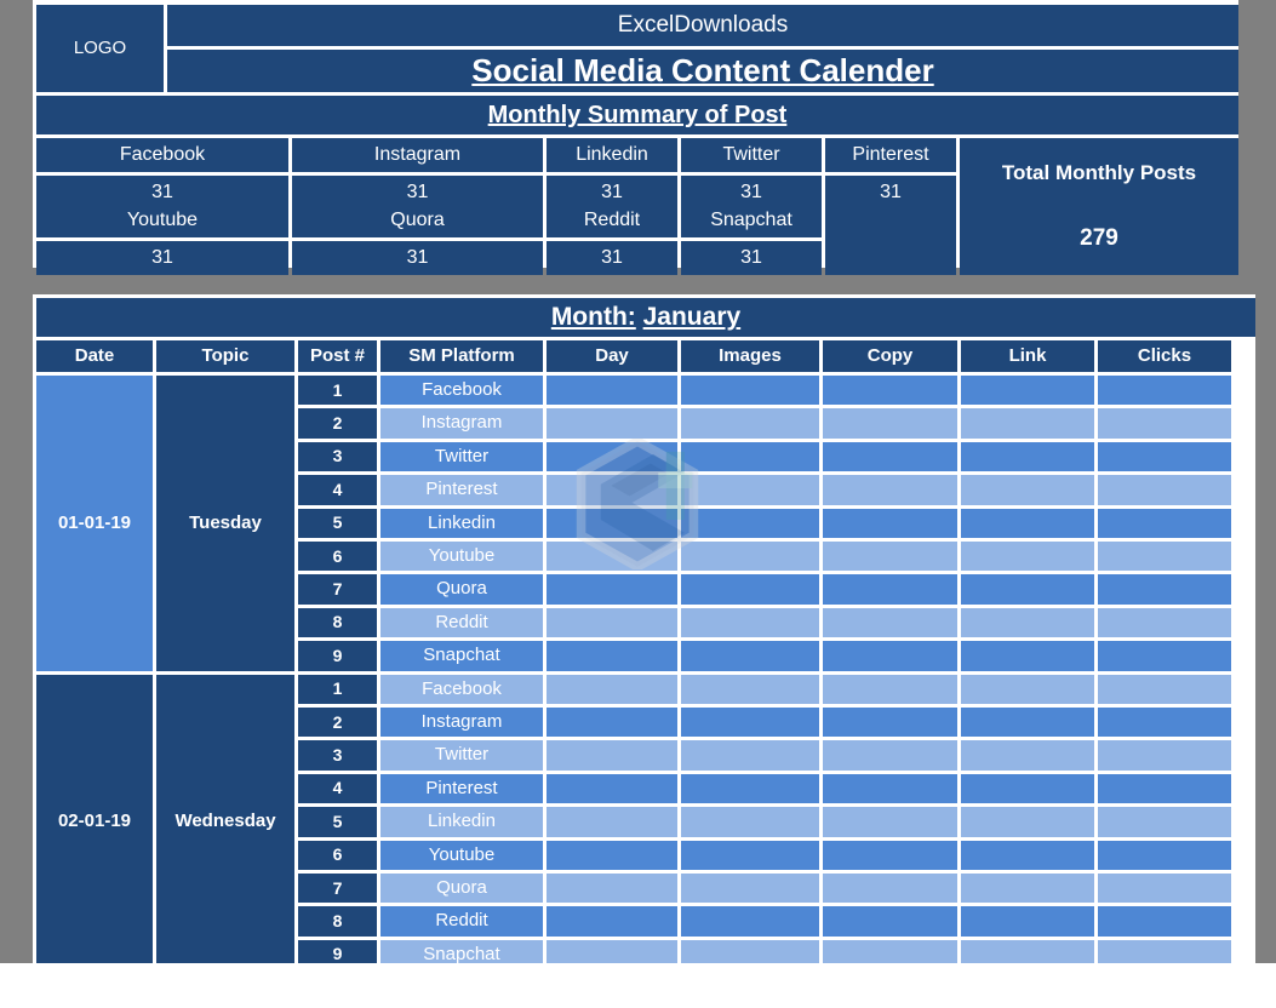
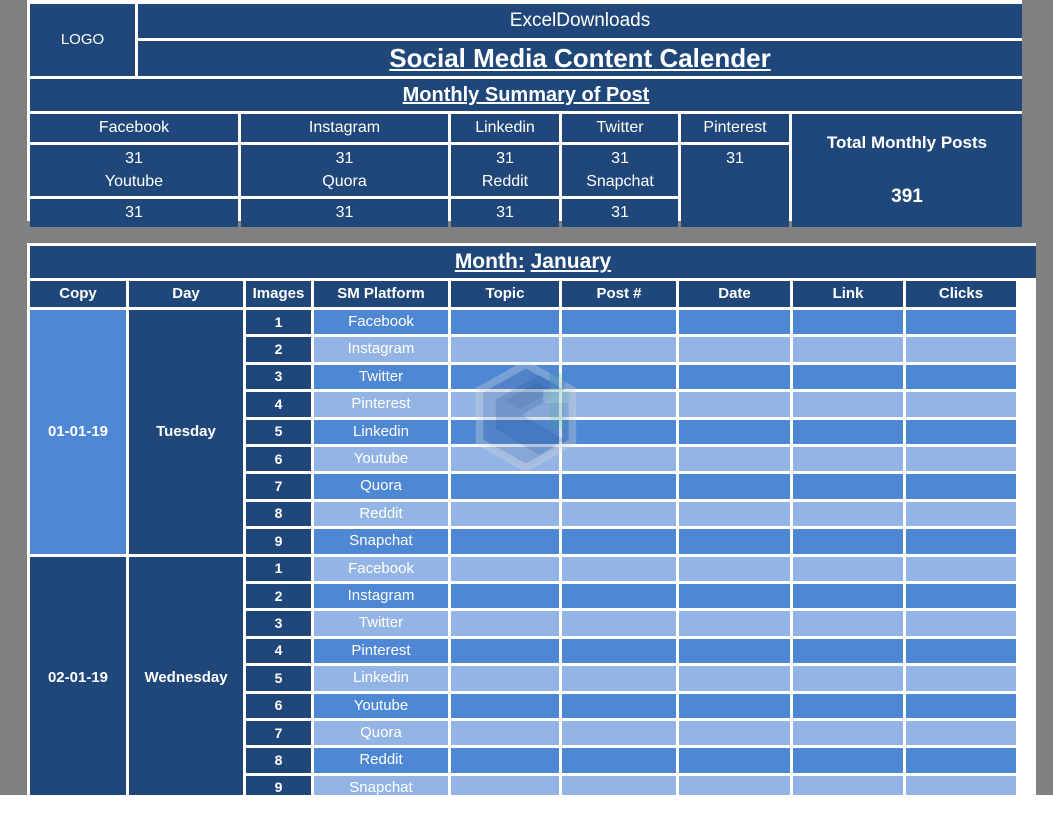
  LOGO
  ExcelDownloads
  Social Media Content Calender
  Monthly Summary of Post
  Facebook
  Instagram
  Linkedin
  Twitter
  Pinterest
  31
  31
  31
  31
  31
  Youtube
  Quora
  Reddit
  Snapchat
  31
  31
  31
  31
  Total Monthly Posts
- 279
+ 391
  Month:
  January
- Date
+ Copy
- Topic
+ Day
- Post #
+ Images
  SM Platform
- Day
+ Topic
- Images
+ Post #
- Copy
+ Date
  Link
  Clicks
  01-01-19
  Tuesday
  1
  Facebook
  2
  Instagram
  3
  Twitter
  4
  Pinterest
  5
  Linkedin
  6
  Youtube
  7
  Quora
  8
  Reddit
  9
  Snapchat
  02-01-19
  Wednesday
  1
  Facebook
  2
  Instagram
  3
  Twitter
  4
  Pinterest
  5
  Linkedin
  6
  Youtube
  7
  Quora
  8
  Reddit
  9
  Snapchat
